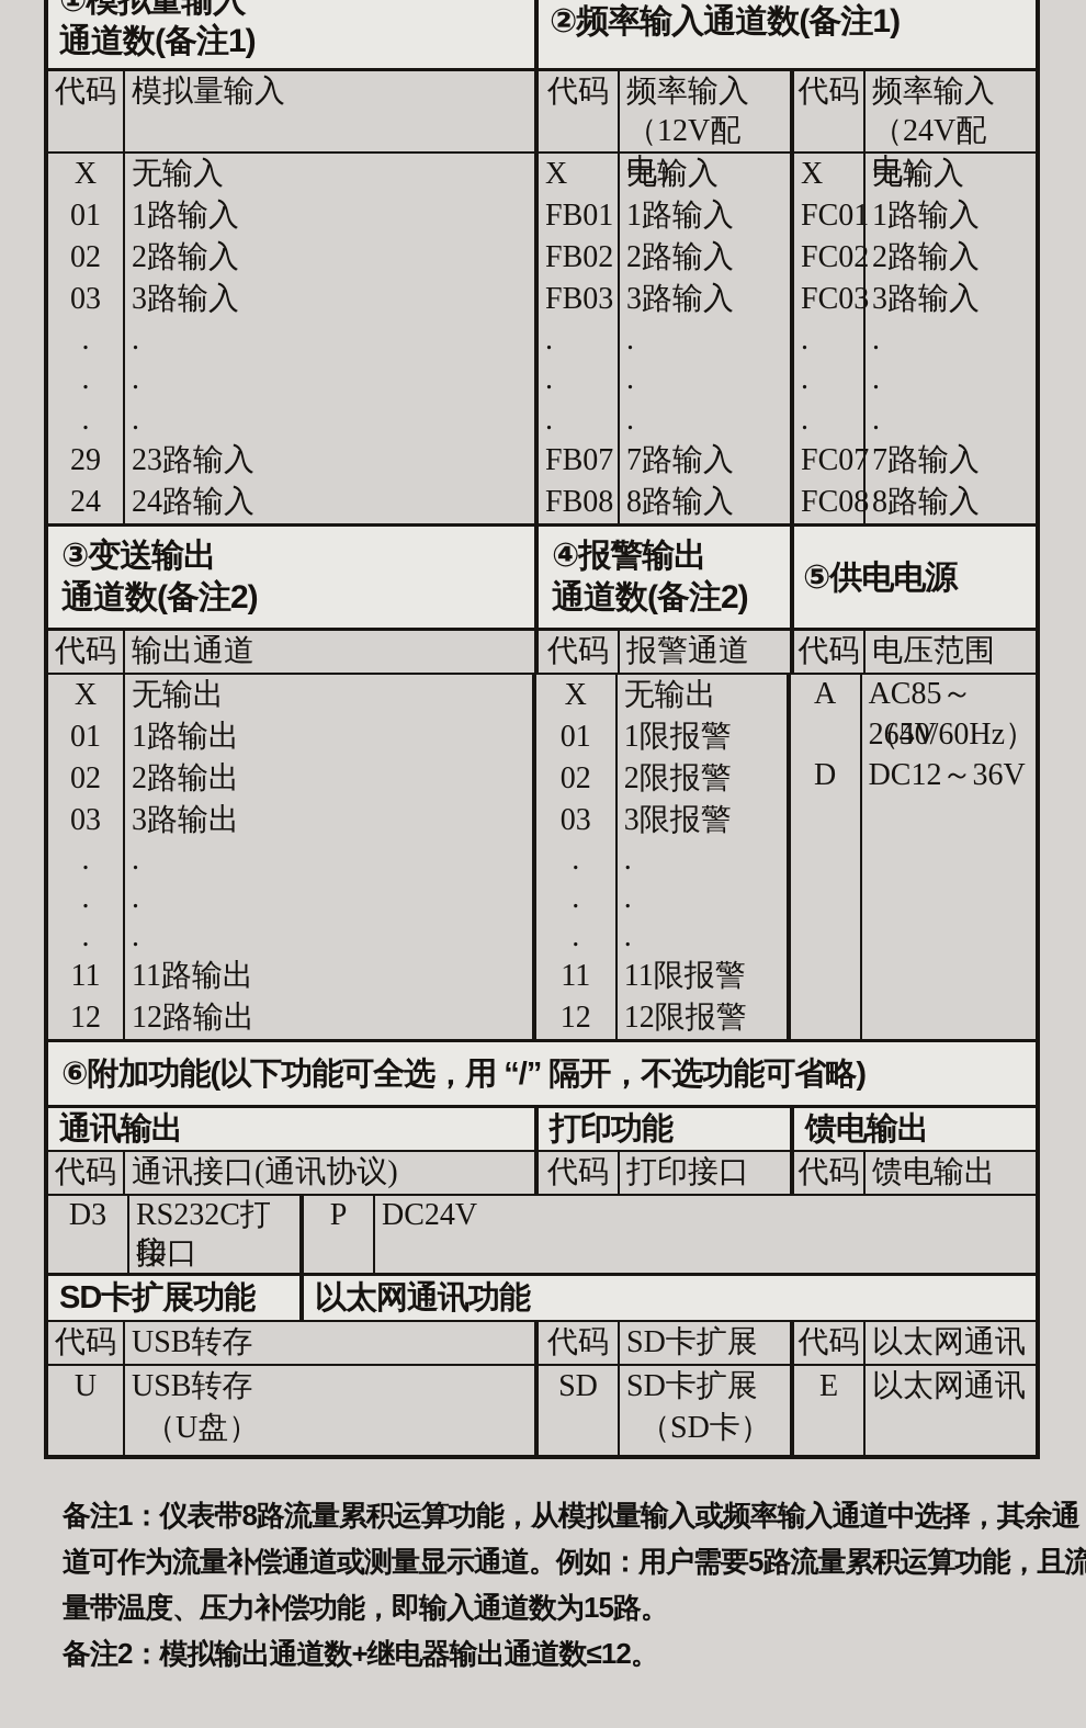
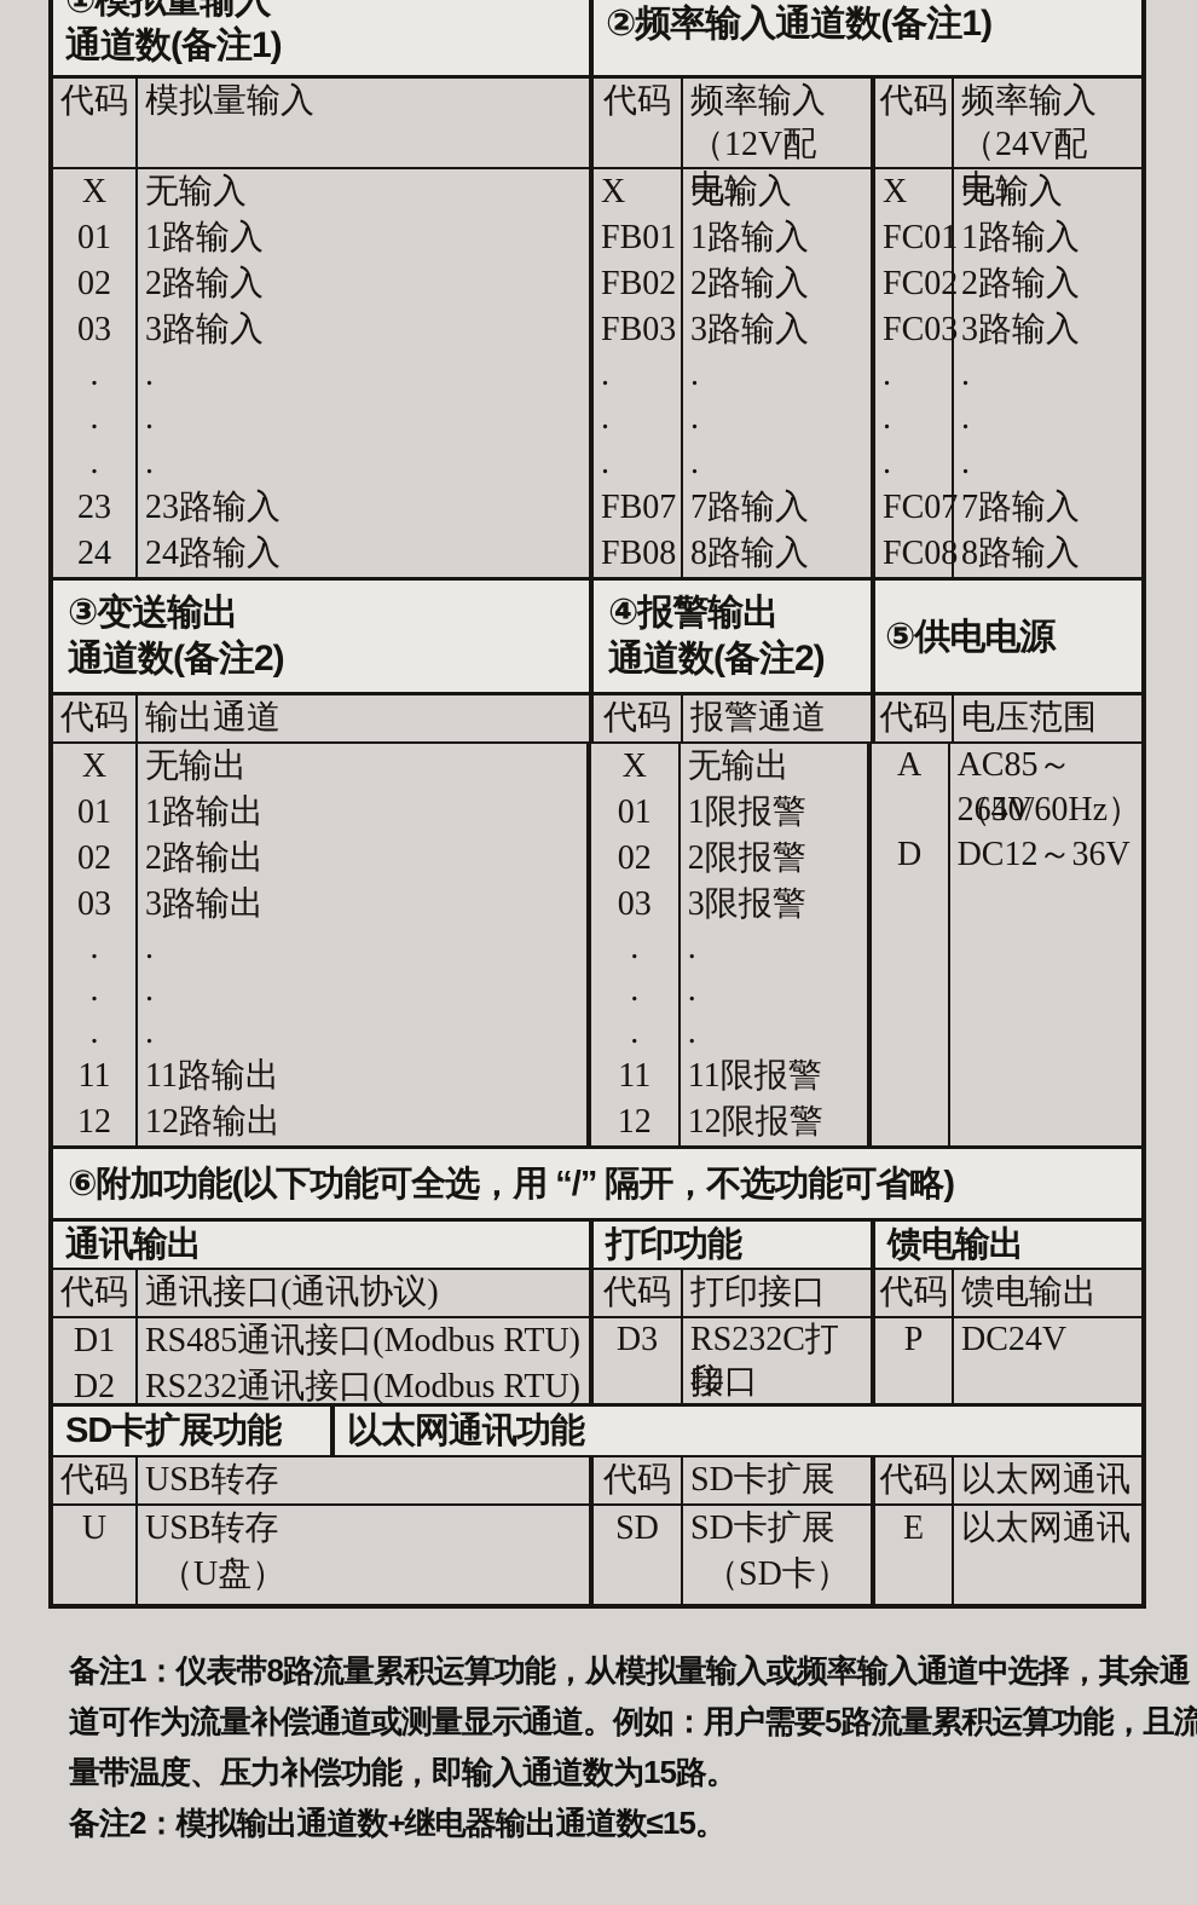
  ①模拟量输入
  通道数(备注1)
  ②频率输入通道数(备注1)
  代码
  模拟量输入
  代码
  频率输入
  （12V配电）
  代码
  频率输入
  （24V配电）
  X
  无输入
  01
  1路输入
  02
  2路输入
  03
  3路输入
  .
  .
  .
  .
  .
  .
- 29
+ 23
  23路输入
  24
  24路输入
  X
  无输入
  FB01
  1路输入
  FB02
  2路输入
  FB03
  3路输入
  .
  .
  .
  .
  .
  .
  FB07
  7路输入
  FB08
  8路输入
  X
  无输入
  FC01
  1路输入
  FC02
  2路输入
  FC03
  3路输入
  .
  .
  .
  .
  .
  .
  FC07
  7路输入
  FC08
  8路输入
  ③变送输出
  通道数(备注2)
  ④报警输出
  通道数(备注2)
  ⑤供电电源
  代码
  输出通道
  代码
  报警通道
  代码
  电压范围
  X
  无输出
  01
  1路输出
  02
  2路输出
  03
  3路输出
  .
  .
  .
  .
  .
  .
  11
  11路输出
  12
  12路输出
  X
  无输出
  01
  1限报警
  02
  2限报警
  03
  3限报警
  .
  .
  .
  .
  .
  .
  11
  11限报警
  12
  12限报警
  A
  D
  AC85～264V
  （50/60Hz）
  DC12～36V
  ⑥附加功能(以下功能可全选，用 “/” 隔开，不选功能可省略)
  通讯输出
  打印功能
  馈电输出
  代码
  通讯接口(通讯协议)
  代码
  打印接口
  代码
  馈电输出
+ D1
+ RS485通讯接口(Modbus RTU)
+ D2
+ RS232通讯接口(Modbus RTU)
  D3
  RS232C打印
  接口
  P
  DC24V
  SD卡扩展功能
  以太网通讯功能
  代码
  USB转存
  代码
  SD卡扩展
  代码
  以太网通讯
  U
  USB转存
  （U盘）
  SD
  SD卡扩展
  （SD卡）
  E
  以太网通讯
  备注1：仪表带8路流量累积运算功能，从模拟量输入或频率输入通道中选择，其余通
  道可作为流量补偿通道或测量显示通道。例如：用户需要5路流量累积运算功能，且流
  量带温度、压力补偿功能，即输入通道数为15路。
- 备注2：模拟输出通道数+继电器输出通道数≤12。
+ 备注2：模拟输出通道数+继电器输出通道数≤15。
